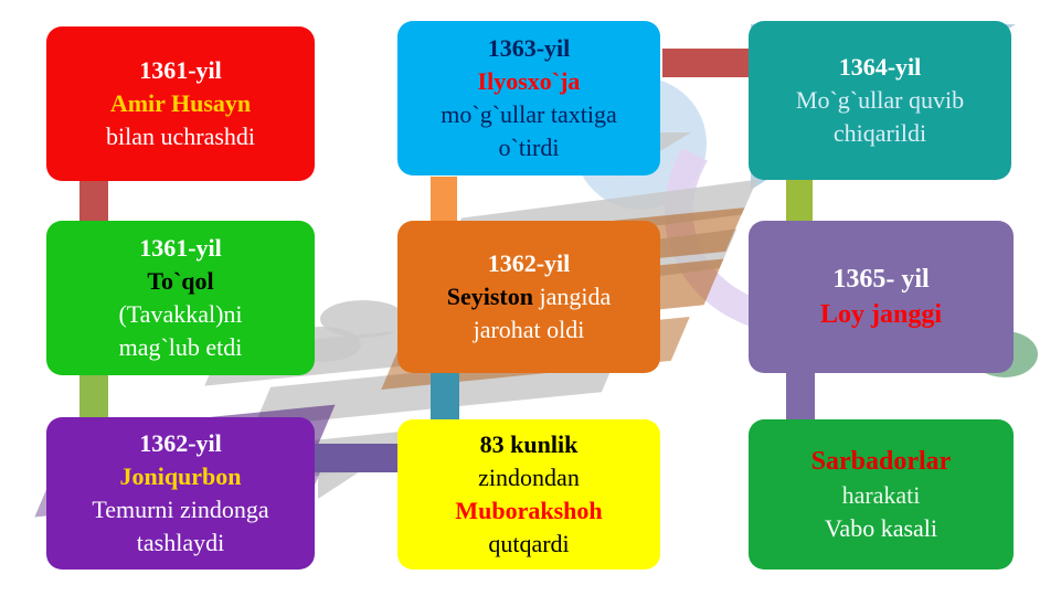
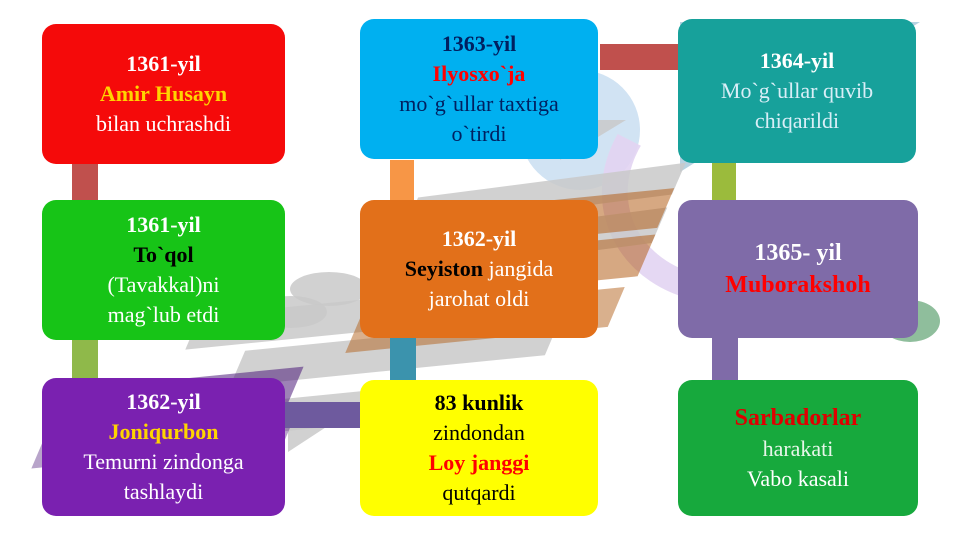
  1361-yil
  Amir Husayn
  bilan uchrashdi
  1363-yil
  Ilyosxo`ja
  mo`g`ullar taxtiga
  o`tirdi
  1364-yil
  Mo`g`ullar quvib
  chiqarildi
  1361-yil
  To`qol
  (Tavakkal)ni
  mag`lub etdi
  1362-yil
  Seyiston jangida
  jarohat oldi
  1365- yil
- Loy janggi
+ Muborakshoh
  1362-yil
  Joniqurbon
  Temurni zindonga
  tashlaydi
  83 kunlik
  zindondan
- Muborakshoh
+ Loy janggi
  qutqardi
  Sarbadorlar
  harakati
  Vabo kasali
